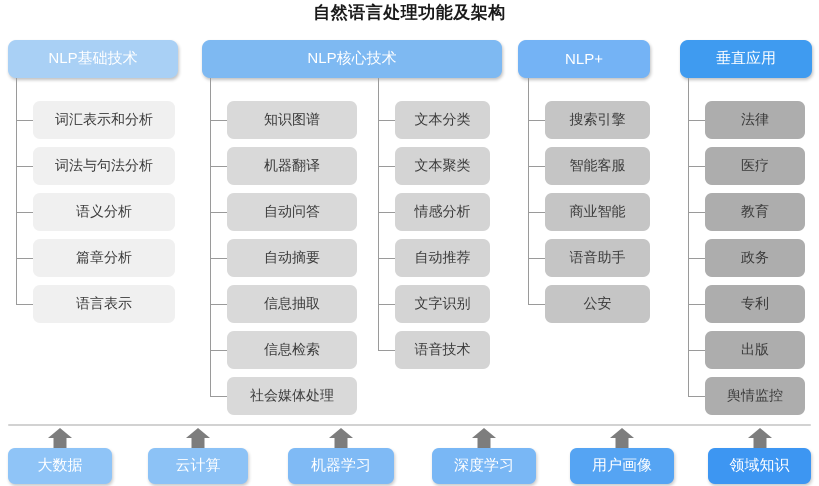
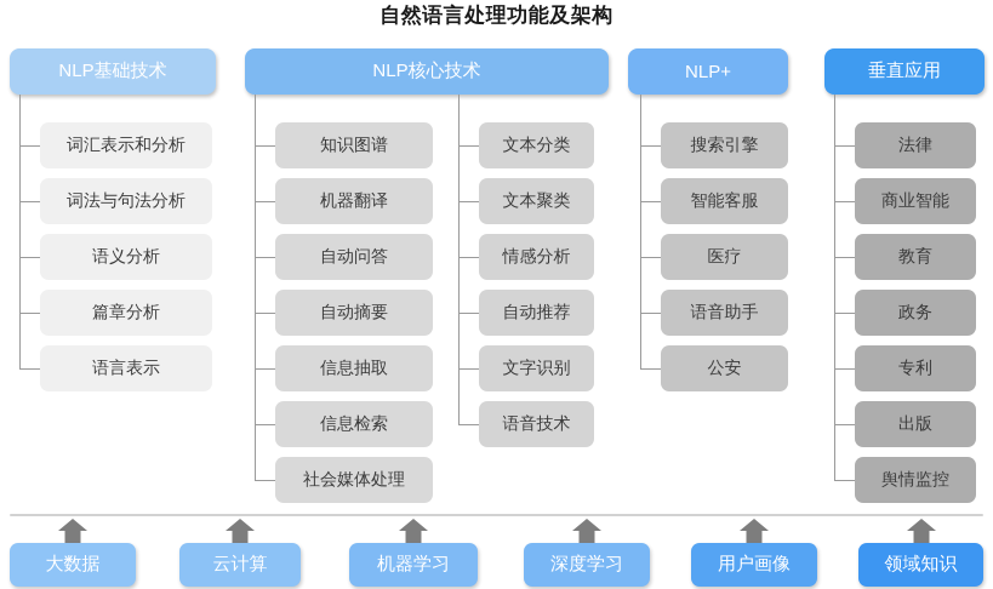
  自然语言处理功能及架构
  NLP基础技术
  NLP核心技术
  NLP+
  垂直应用
  词汇表示和分析
  词法与句法分析
  语义分析
  篇章分析
  语言表示
  知识图谱
  机器翻译
  自动问答
  自动摘要
  信息抽取
  信息检索
  社会媒体处理
  文本分类
  文本聚类
  情感分析
  自动推荐
  文字识别
  语音技术
  搜索引擎
  智能客服
- 商业智能
+ 医疗
  语音助手
  公安
  法律
- 医疗
+ 商业智能
  教育
  政务
  专利
  出版
  舆情监控
  大数据
  云计算
  机器学习
  深度学习
  用户画像
  领域知识
